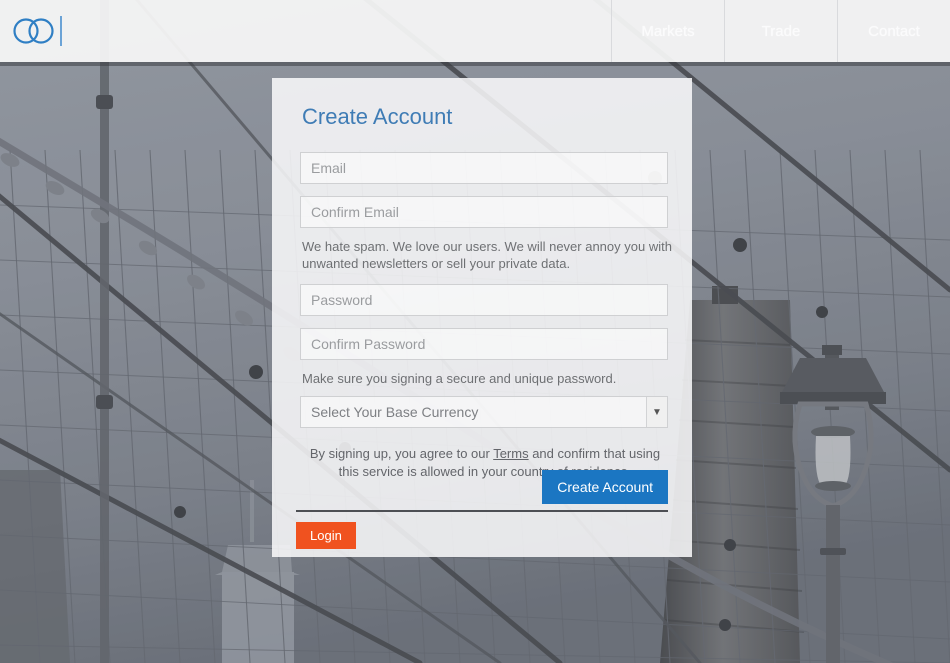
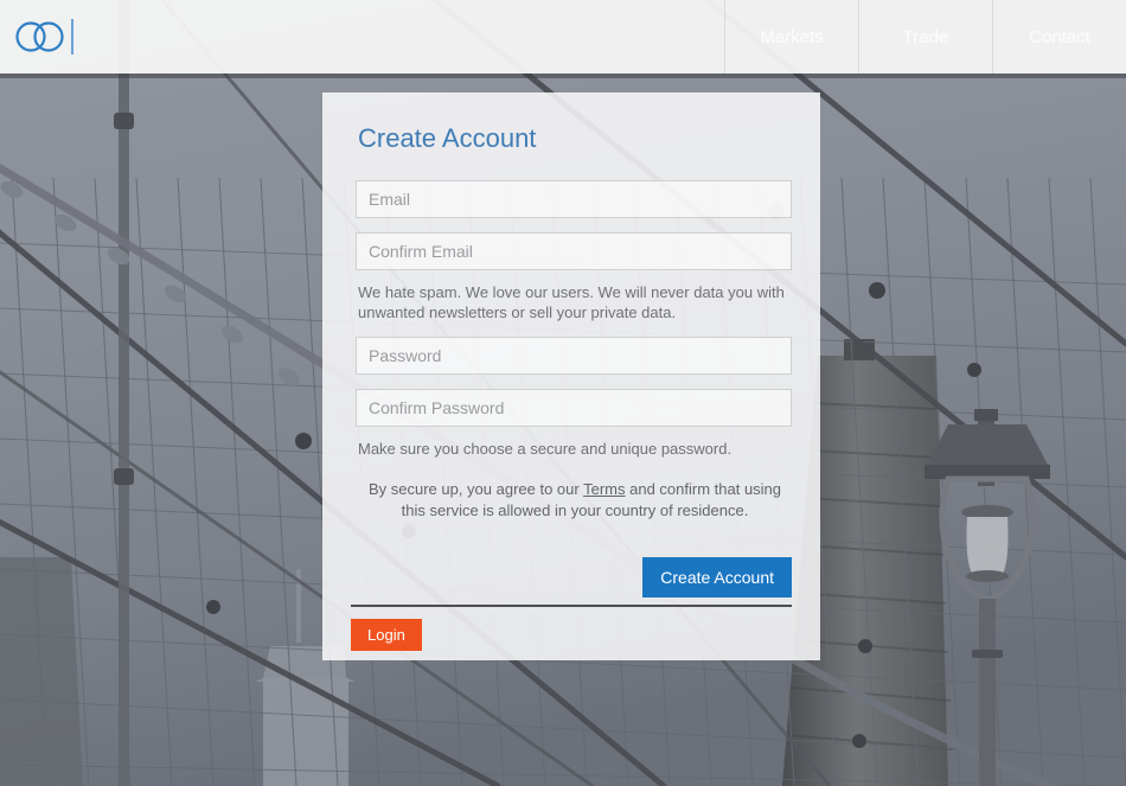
  Create Account
  Email
  Confirm Email
- We hate spam. We love our users. We will never annoy you with unwanted newsletters or sell your private data.
+ We hate spam. We love our users. We will never data you with unwanted newsletters or sell your private data.
  Password
  Confirm Password
- Make sure you signing a secure and unique password.
+ Make sure you choose a secure and unique password.
- Select Your Base Currency
- ▼
- By signing up, you agree to our Terms and confirm that using this service is allowed in your count
+ By secure up, you agree to our Terms and confirm that using this service is allowed in your country of residence.
  Create Account
  Login
